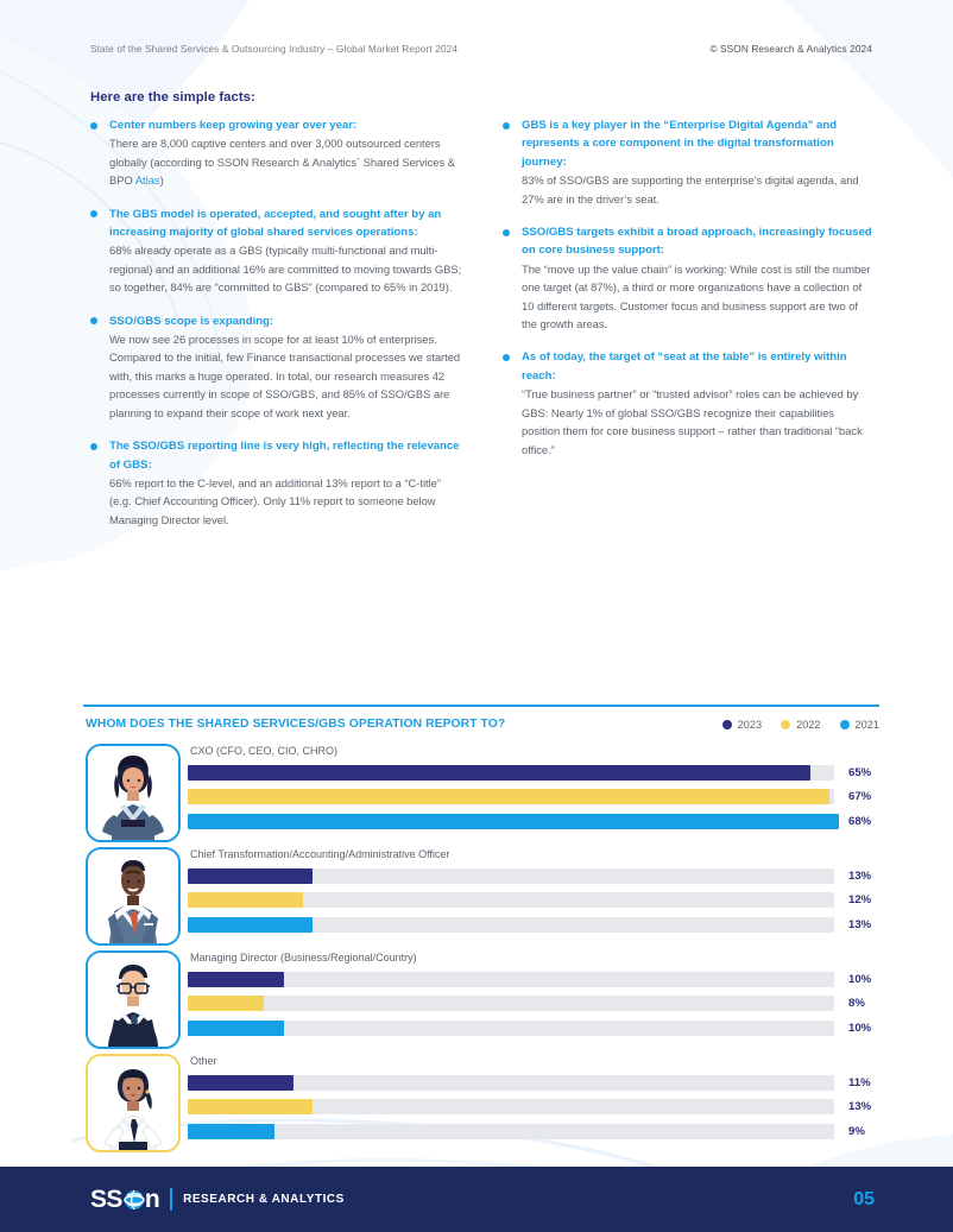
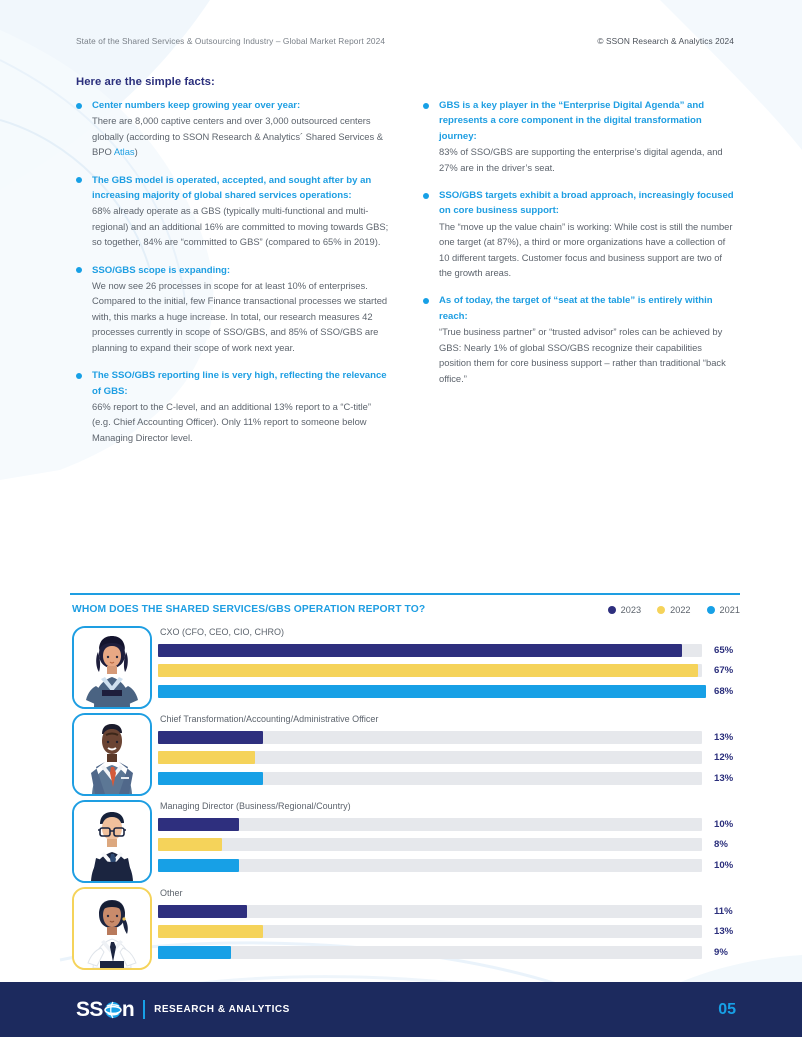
  State of the Shared Services & Outsourcing Industry – Global Market Report 2024
  © SSON Research & Analytics 2024
  Here are the simple facts:
  Center numbers keep growing year over year:
  There are 8,000 captive centers and over 3,000 outsourced centers globally (according to SSON Research & Analytics´ Shared Services & BPO Atlas)
  The GBS model is operated, accepted, and sought after by an increasing majority of global shared services operations:
  68% already operate as a GBS (typically multi-functional and multi-regional) and an additional 16% are committed to moving towards GBS; so together, 84% are “committed to GBS” (compared to 65% in 2019).
  SSO/GBS scope is expanding:
- We now see 26 processes in scope for at least 10% of enterprises. Compared to the initial, few Finance transactional processes we started with, this marks a huge operated. In total, our research measures 42 processes currently in scope of SSO/GBS, and 85% of SSO/GBS are planning to expand their scope of work next year.
+ We now see 26 processes in scope for at least 10% of enterprises. Compared to the initial, few Finance transactional processes we started with, this marks a huge increase. In total, our research measures 42 processes currently in scope of SSO/GBS, and 85% of SSO/GBS are planning to expand their scope of work next year.
  The SSO/GBS reporting line is very high, reflecting the relevance of GBS:
  66% report to the C-level, and an additional 13% report to a “C-title” (e.g. Chief Accounting Officer). Only 11% report to someone below Managing Director level.
  GBS is a key player in the “Enterprise Digital Agenda” and represents a core component in the digital transformation journey:
  83% of SSO/GBS are supporting the enterprise’s digital agenda, and 27% are in the driver’s seat.
  SSO/GBS targets exhibit a broad approach, increasingly focused on core business support:
  The “move up the value chain” is working: While cost is still the number one target (at 87%), a third or more organizations have a collection of 10 different targets. Customer focus and business support are two of the growth areas.
  As of today, the target of “seat at the table” is entirely within reach:
  “True business partner” or “trusted advisor” roles can be achieved by GBS: Nearly 1% of global SSO/GBS recognize their capabilities position them for core business support – rather than traditional “back office.”
  WHOM DOES THE SHARED SERVICES/GBS OPERATION REPORT TO?
  2023
  2022
  2021
  CXO (CFO, CEO, CIO, CHRO)
  65%
  67%
  68%
  Chief Transformation/Accounting/Administrative Officer
  13%
  12%
  13%
  Managing Director (Business/Regional/Country)
  10%
  8%
  10%
  Other
  11%
  13%
  9%
  SS
  n
  RESEARCH & ANALYTICS
  05
